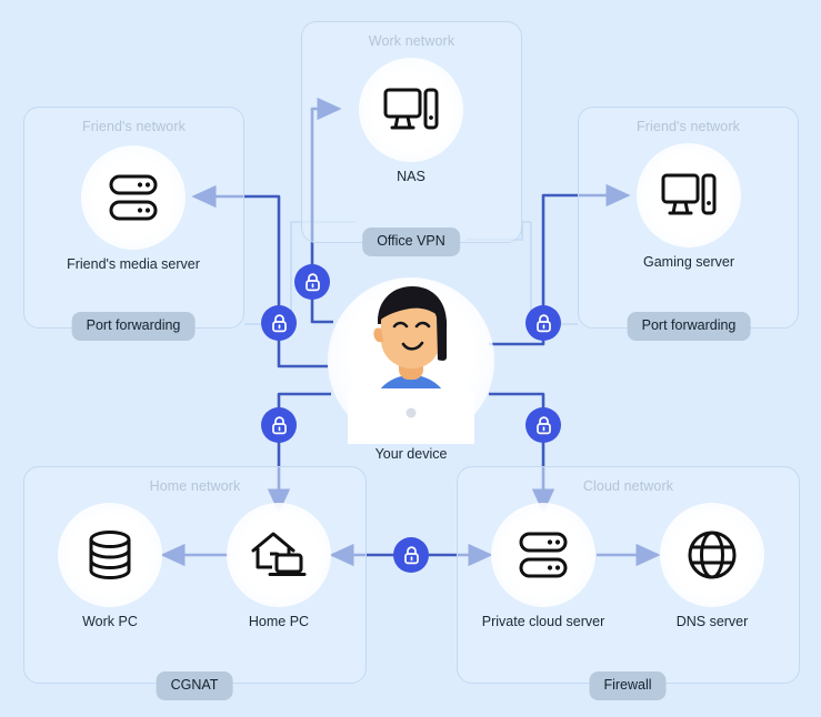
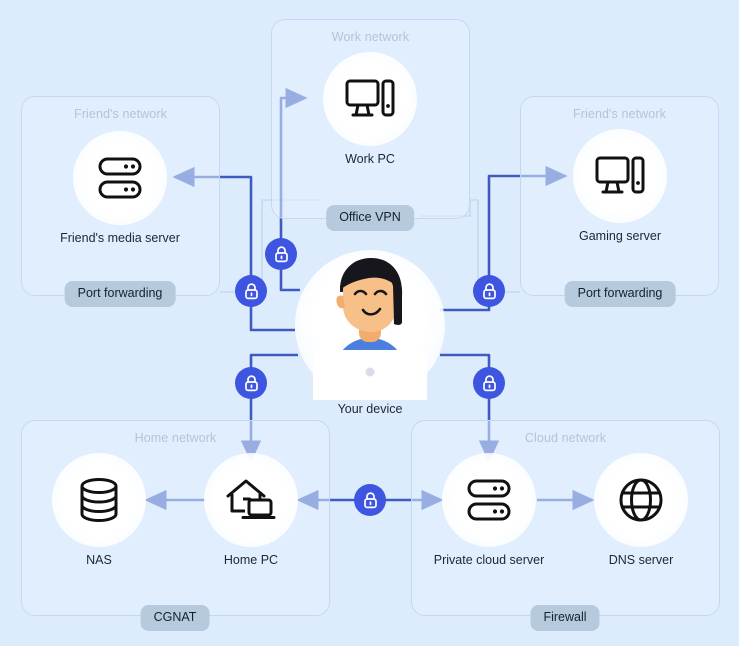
  Friend's network
  Work network
  Friend's network
  Home network
  Cloud network
  Friend's media server
- NAS
+ Work PC
  Gaming server
- Work PC
+ NAS
  Home PC
  Private cloud server
  DNS server
  Your device
  Port forwarding
  Office VPN
  Port forwarding
  CGNAT
  Firewall
